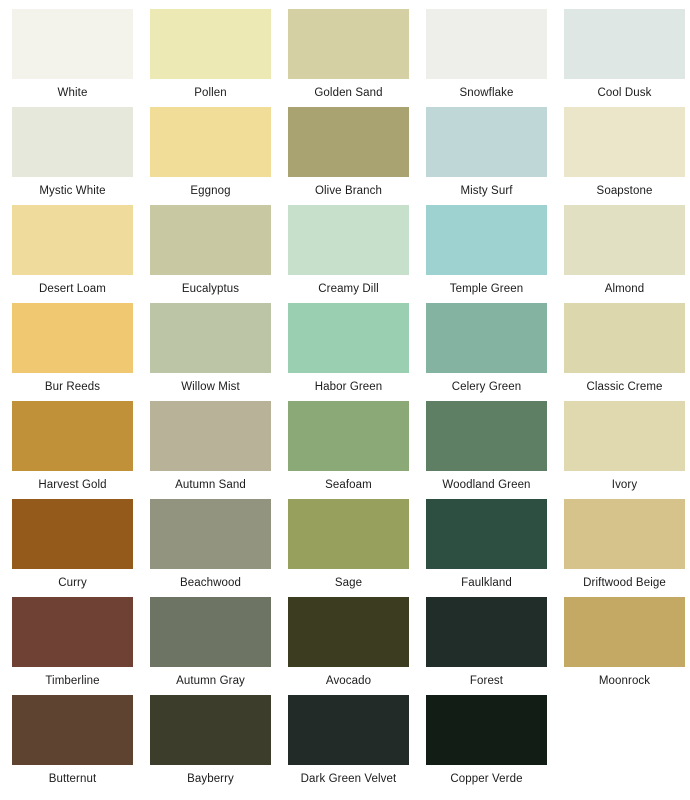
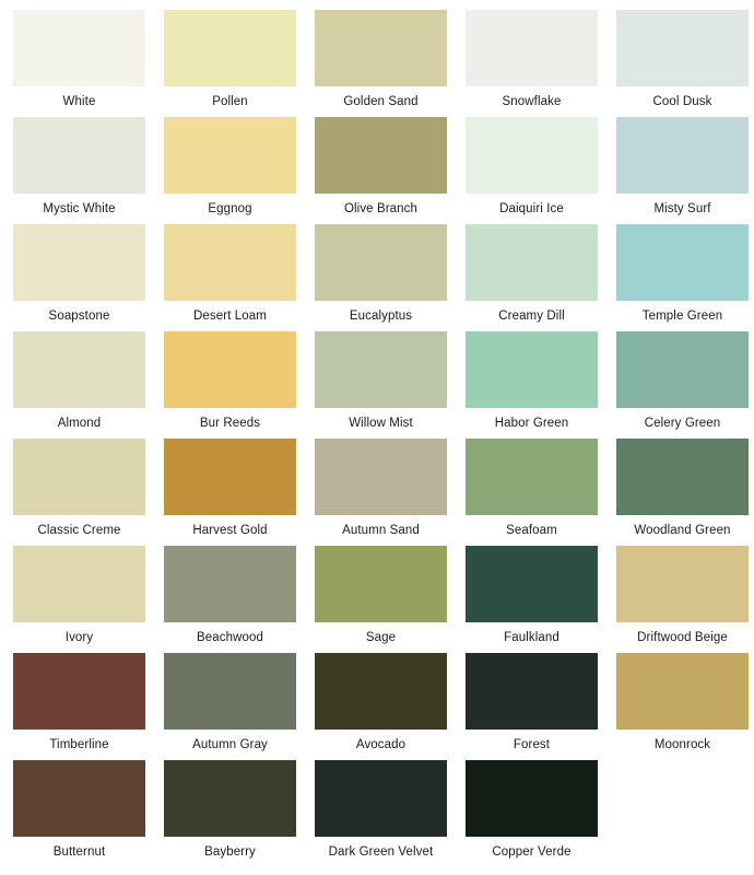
  White
  Pollen
  Golden Sand
  Snowflake
  Cool Dusk
  Mystic White
  Eggnog
  Olive Branch
+ Daiquiri Ice
  Misty Surf
  Soapstone
  Desert Loam
  Eucalyptus
  Creamy Dill
  Temple Green
  Almond
  Bur Reeds
  Willow Mist
  Habor Green
  Celery Green
  Classic Creme
  Harvest Gold
  Autumn Sand
  Seafoam
  Woodland Green
  Ivory
- Curry
  Beachwood
  Sage
  Faulkland
  Driftwood Beige
  Timberline
  Autumn Gray
  Avocado
  Forest
  Moonrock
  Butternut
  Bayberry
  Dark Green Velvet
  Copper Verde
